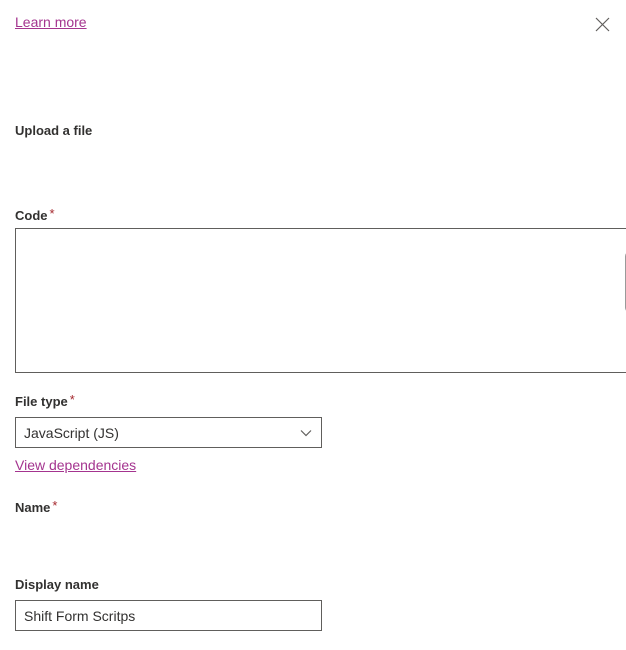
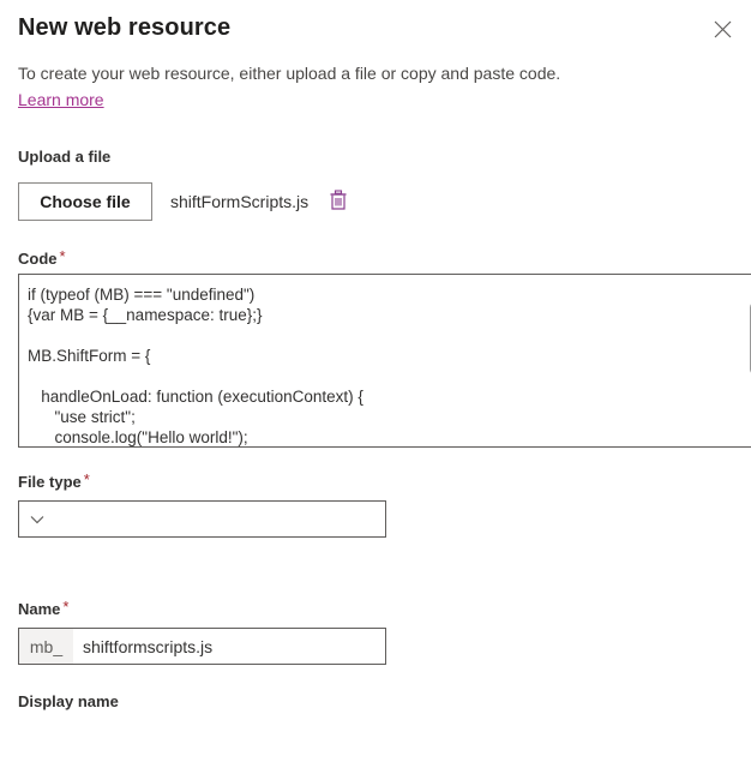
+ New web resource
+ To create your web resource, either upload a file or copy and paste code.
  Learn more
  Upload a file
+ Choose file
+ shiftFormScripts.js
  Code *
+ if (typeof (MB) === "undefined")
+ {var MB = {__namespace: true};}
+ MB.ShiftForm = {
+ handleOnLoad: function (executionContext) {
+ "use strict";
+ console.log("Hello world!");
  File type *
- JavaScript (JS)
- View dependencies
  Name *
+ mb_
+ shiftformscripts.js
  Display name
- Shift Form Scritps
